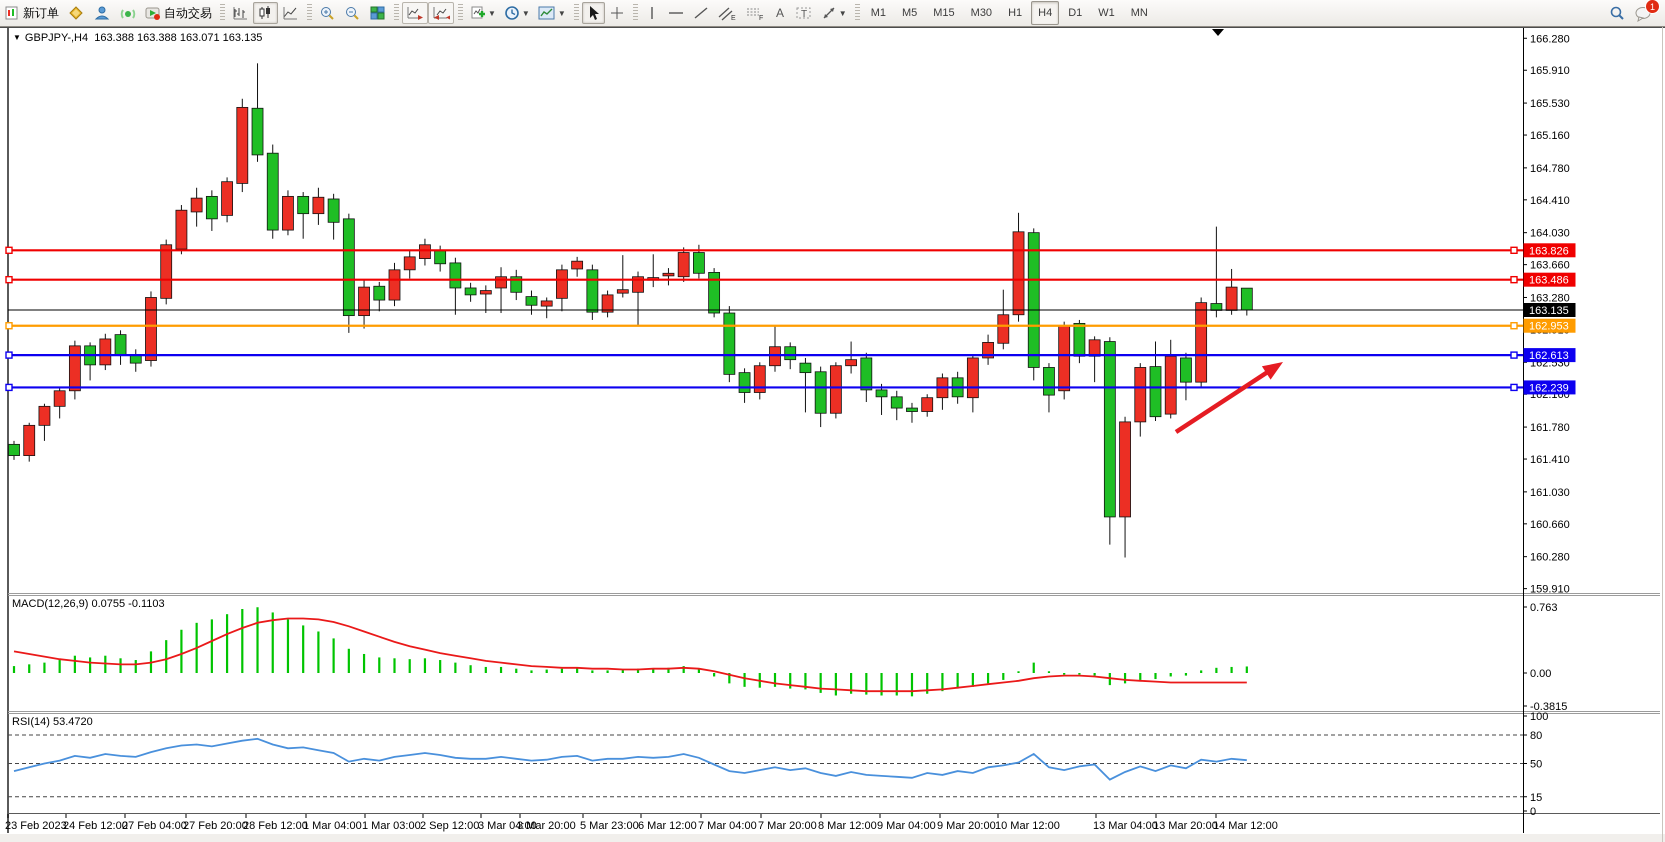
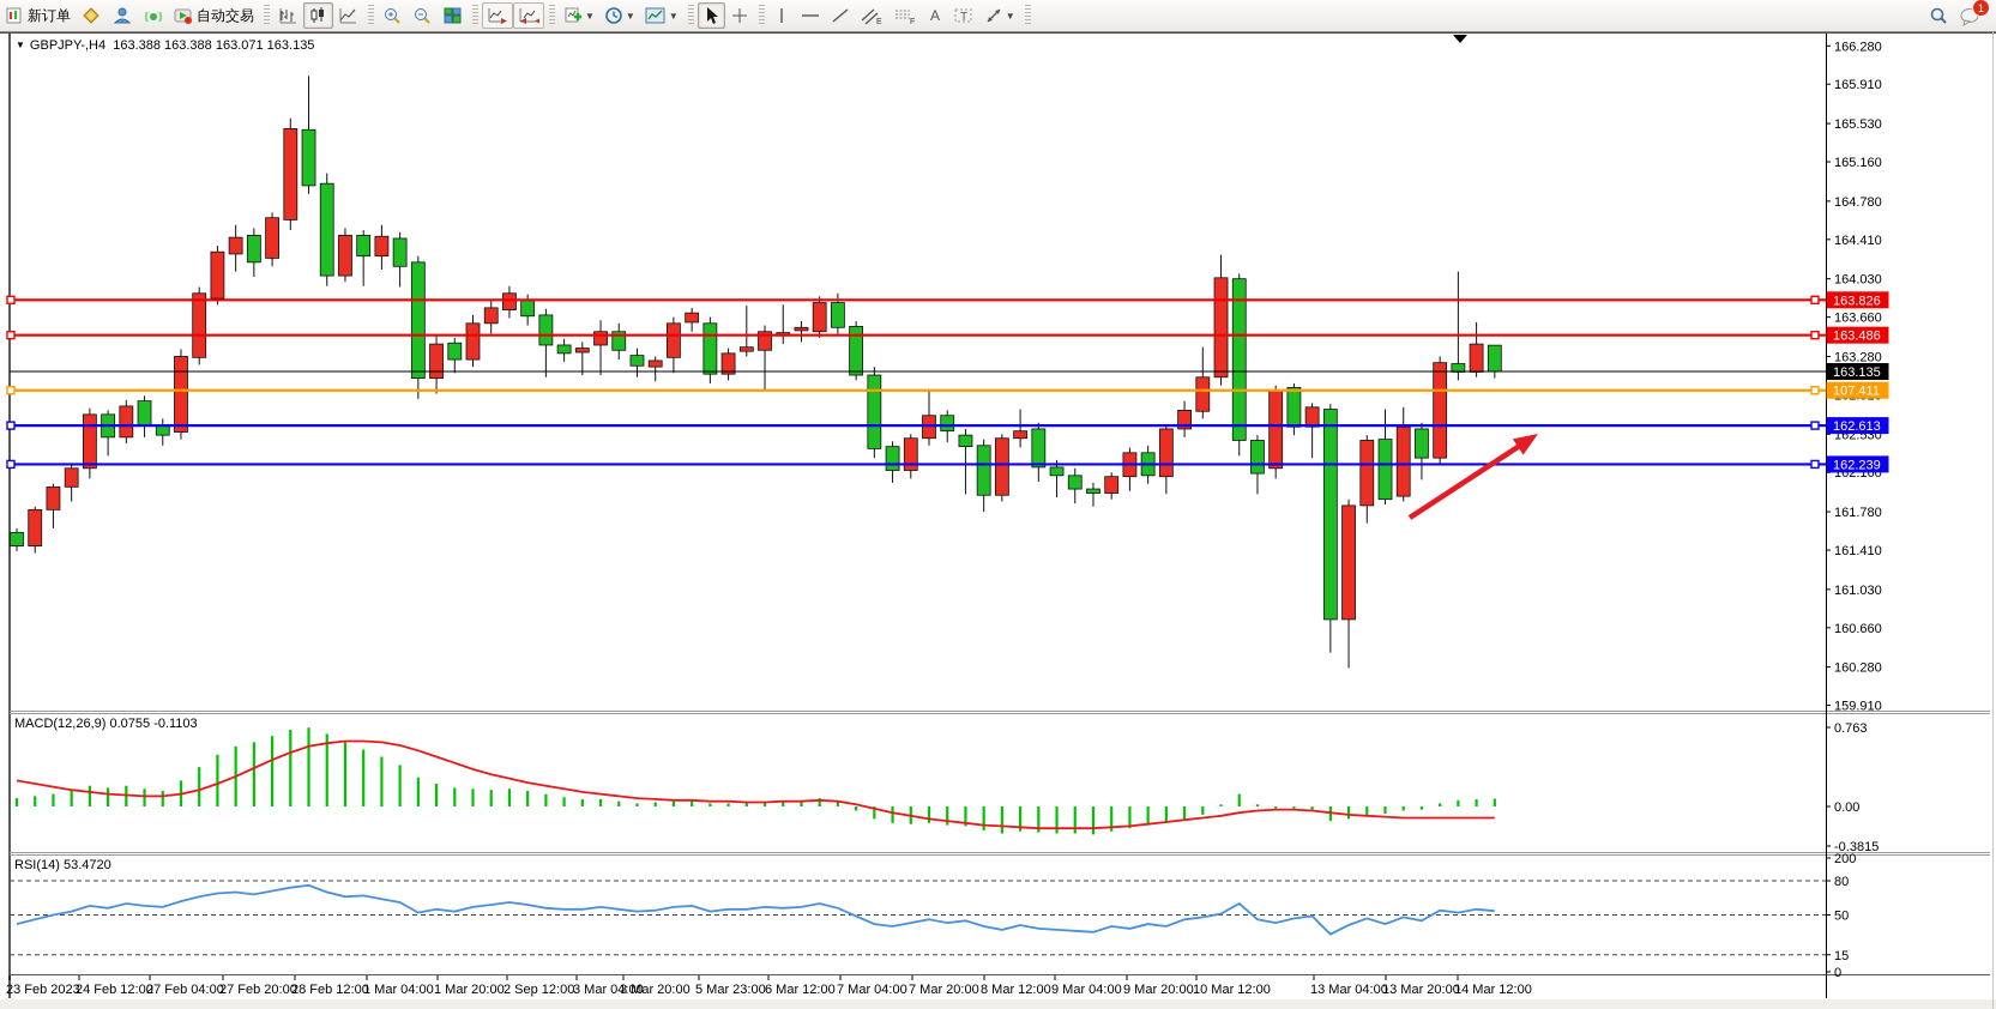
  新订单
  自动交易
  ▼
  ▼
  ▼
  A
  T
  ▼
- M1
- M5
- M15
- M30
- H1
- H4
- D1
- W1
- MN
  1
  166.280
  165.910
  165.530
  165.160
  164.780
  164.410
  164.030
  163.660
  163.280
  162.530
  162.160
  161.780
  161.410
  161.030
  160.660
  160.280
  159.910
  0.763
  0.00
  -0.3815
- 100
+ 200
  80
  50
  15
  0
  163.826
  163.486
- 162.953
+ 107.411
  162.613
  162.239
  163.135
  23 Feb 2023
  24 Feb 12:00
  27 Feb 04:00
  27 Feb 20:00
  28 Feb 12:00
  1 Mar 04:00
- 1 Mar 03:00
+ 1 Mar 20:00
  2 Sep 12:00
  3 Mar 04:00
  3 Mar 20:00
  5 Mar 23:00
  6 Mar 12:00
  7 Mar 04:00
  7 Mar 20:00
  8 Mar 12:00
  9 Mar 04:00
  9 Mar 20:00
  10 Mar 12:00
  13 Mar 04:00
  13 Mar 20:00
  14 Mar 12:00
  ▼
  GBPJPY-,H4 163.388 163.388 163.071 163.135
  MACD(12,26,9) 0.0755 -0.1103
  RSI(14) 53.4720
